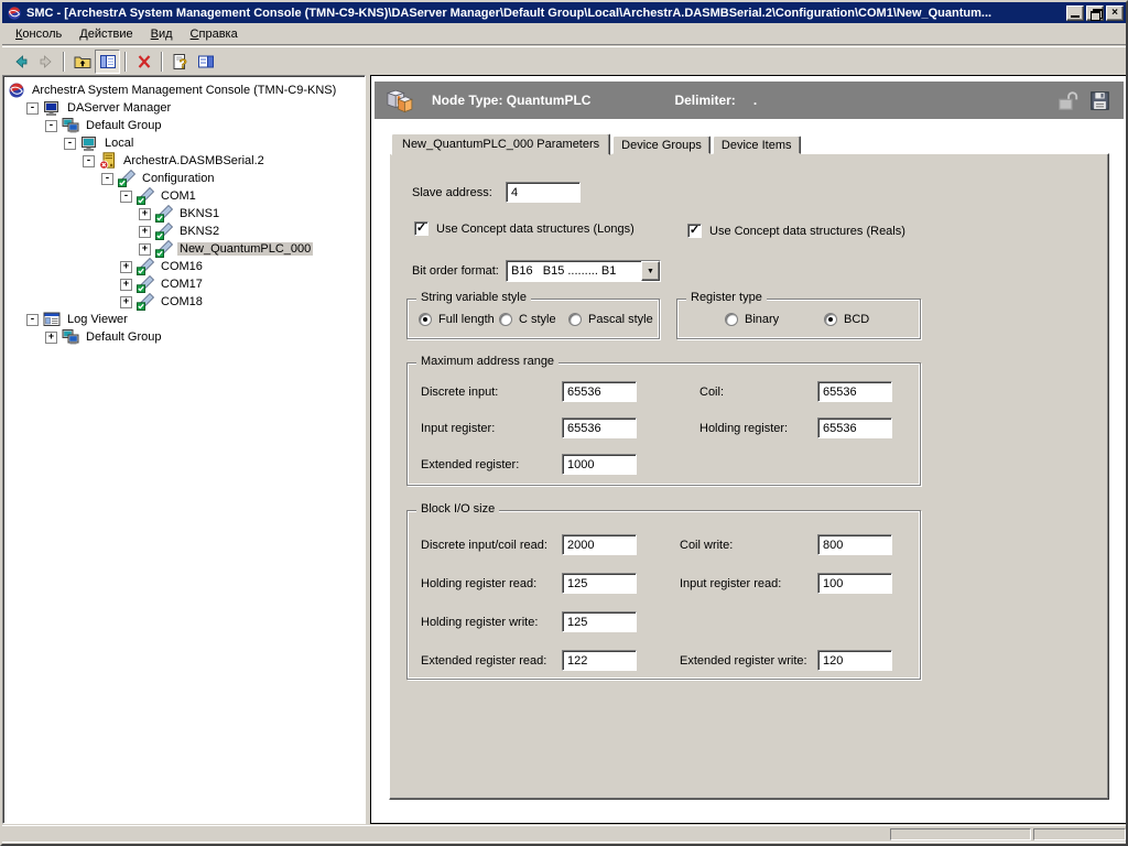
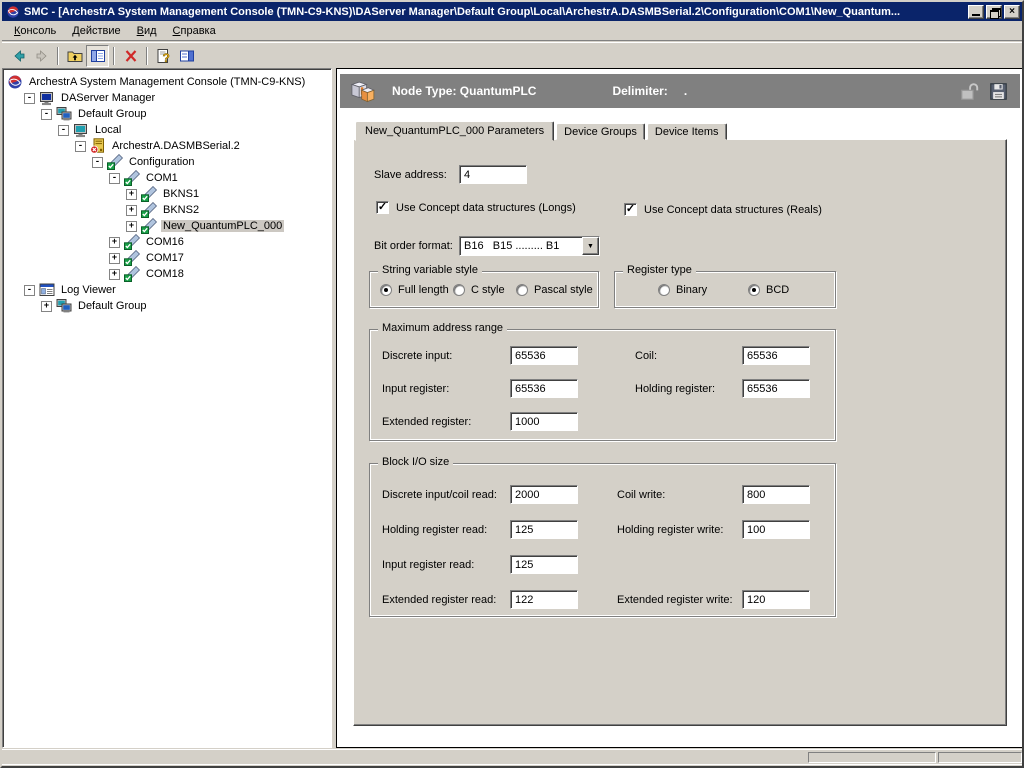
  SMC - [ArchestrA System Management Console (TMN-C9-KNS)\DAServer Manager\Default Group\Local\ArchestrA.DASMBSerial.2\Configuration\COM1\New_Quantum...
  ×
  Консоль
  Действие
  Вид
  Справка
  ArchestrA System Management Console (TMN-C9-KNS)
  -
  DAServer Manager
  -
  Default Group
  -
  Local
  -
  ArchestrA.DASMBSerial.2
  -
  Configuration
  -
  COM1
  +
  BKNS1
  +
  BKNS2
  +
  New_QuantumPLC_000
  +
  COM16
  +
  COM17
  +
  COM18
  -
  Log Viewer
  +
  Default Group
  Node Type: QuantumPLC
  Delimiter:
  .
  New_QuantumPLC_000 Parameters
  Device Groups
  Device Items
  Slave address:
  4
  ✓
  Use Concept data structures (Longs)
  ✓
  Use Concept data structures (Reals)
  Bit order format:
  B16 B15 ......... B1
  String variable style
  Full length
  C style
  Pascal style
  Register type
  Binary
  BCD
  Maximum address range
  Discrete input:
  65536
  Coil:
  65536
  Input register:
  65536
  Holding register:
  65536
  Extended register:
  1000
  Block I/O size
  Discrete input/coil read:
  2000
  Coil write:
  800
  Holding register read:
  125
- Input register read:
+ Holding register write:
  100
- Holding register write:
+ Input register read:
  125
  Extended register read:
  122
  Extended register write:
  120
